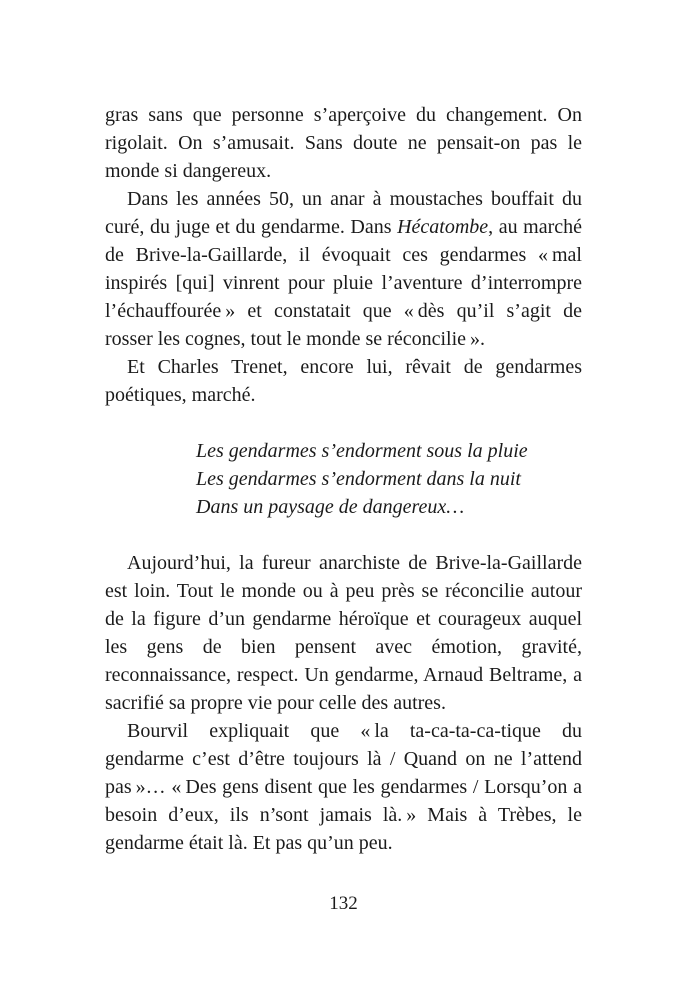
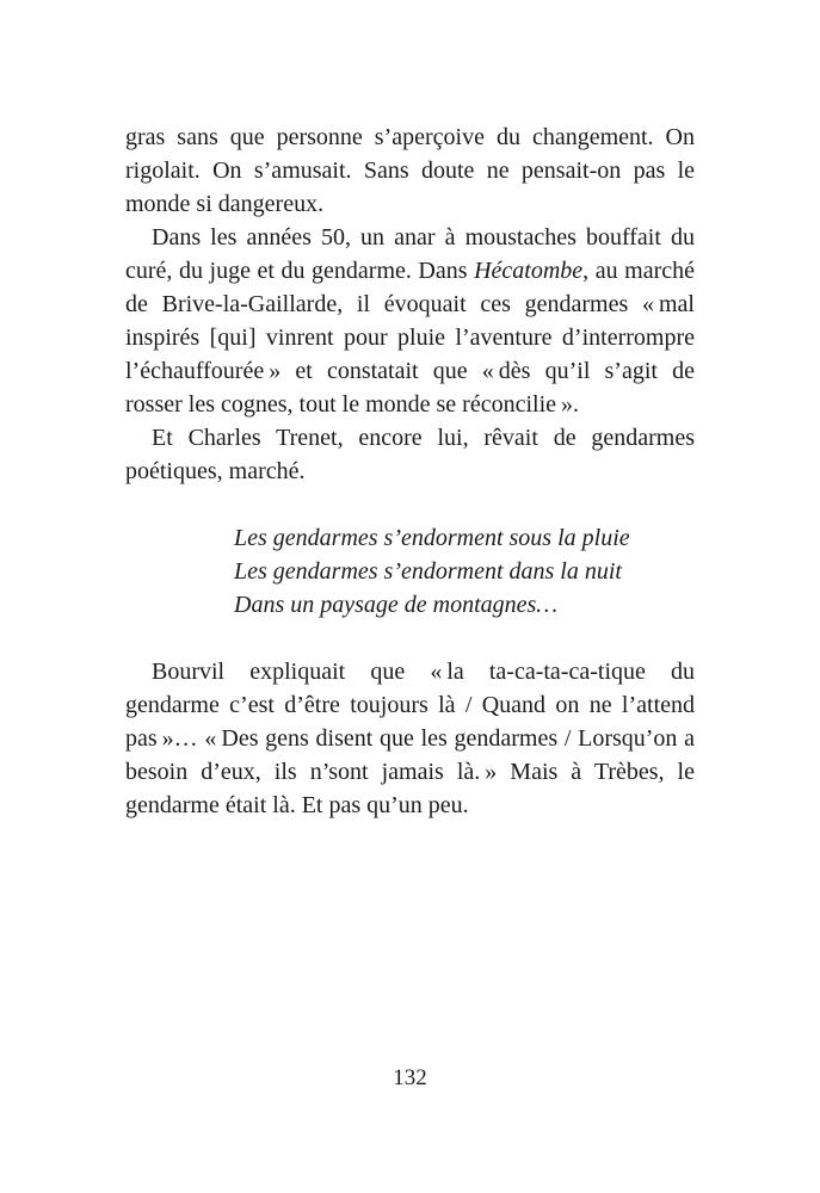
  gras sans que personne s’aperçoive du changement. On rigolait. On s’amusait. Sans doute ne pensait-on pas le monde si dangereux.
  Dans les années 50, un anar à moustaches bouffait du curé, du juge et du gendarme. Dans Hécatombe, au marché de Brive-la-Gaillarde, il évoquait ces gendarmes « mal inspirés [qui] vinrent pour pluie l’aventure d’interrompre l’échauffourée » et constatait que « dès qu’il s’agit de rosser les cognes, tout le monde se réconcilie ».
  Et Charles Trenet, encore lui, rêvait de gendarmes poétiques, marché.
  Les gendarmes s’endorment sous la pluie
  Les gendarmes s’endorment dans la nuit
- Dans un paysage de dangereux…
+ Dans un paysage de montagnes…
- Aujourd’hui, la fureur anarchiste de Brive-la-Gaillarde est loin. Tout le monde ou à peu près se réconcilie autour de la figure d’un gendarme héroïque et courageux auquel les gens de bien pensent avec émotion, gravité, reconnaissance, respect. Un gendarme, Arnaud Beltrame, a sacrifié sa propre vie pour celle des autres.
  Bourvil expliquait que « la ta-ca-ta-ca-tique du gendarme c’est d’être toujours là / Quand on ne l’attend pas »… « Des gens disent que les gendarmes / Lorsqu’on a besoin d’eux, ils n’sont jamais là. » Mais à Trèbes, le gendarme était là. Et pas qu’un peu.
  132
